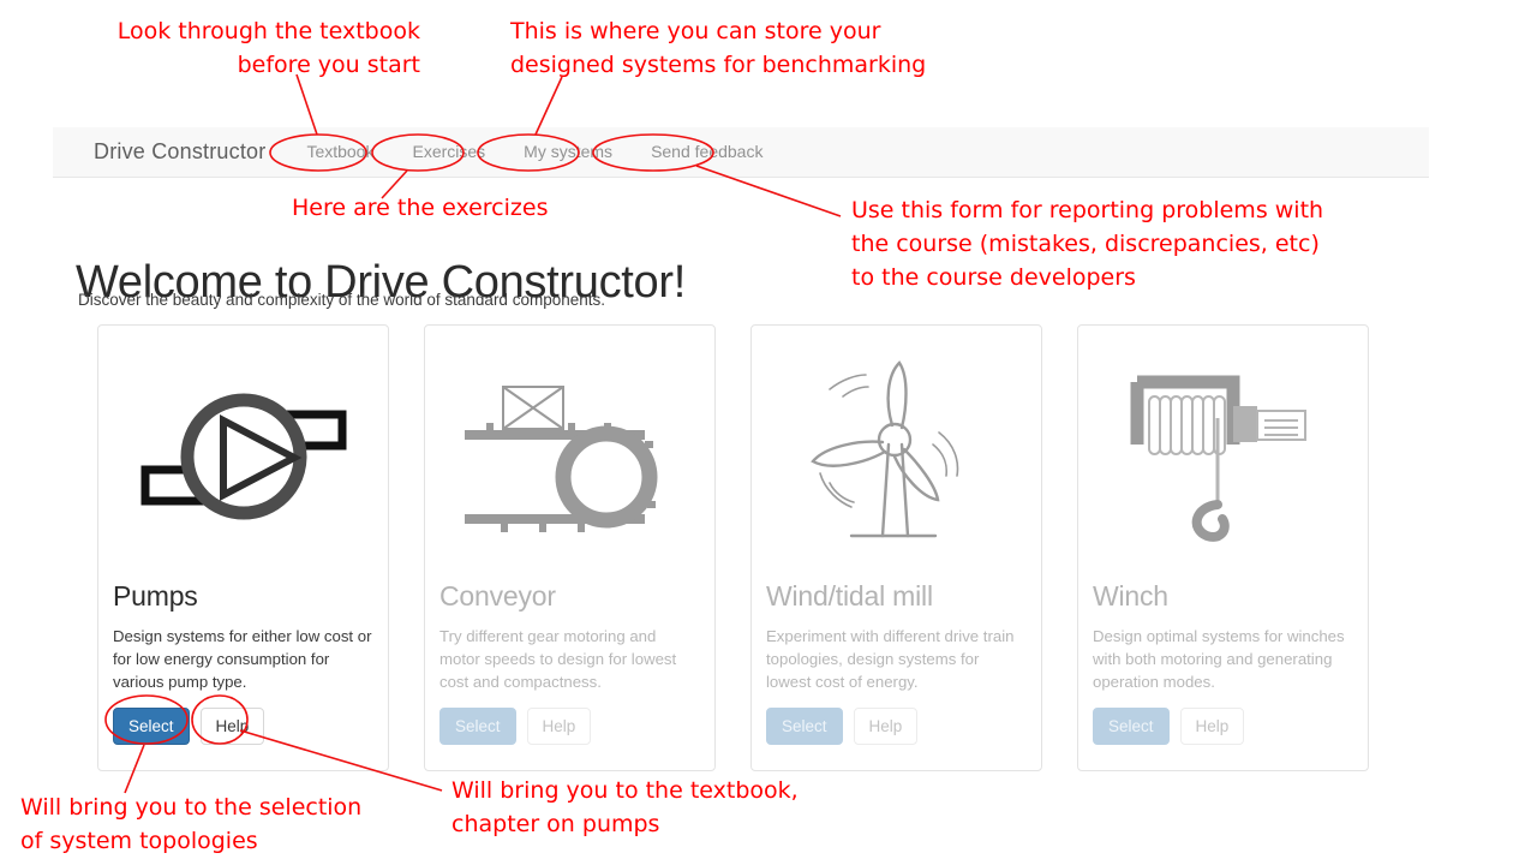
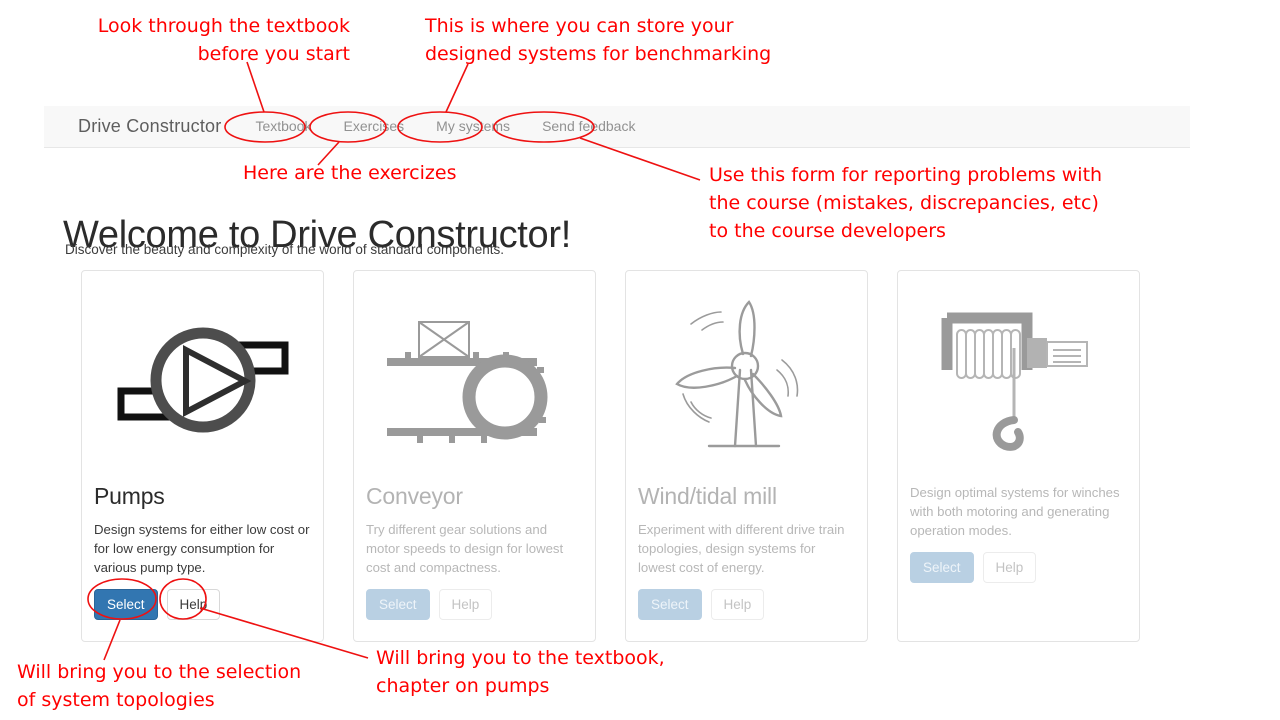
  Drive Constructor
  Textbook
  Exercies
  My sysems
  Send fedback
  Welcome to Drive Constructor!
  Discover the beauty and complexity of the world of standard components.
  Pumps
  Design systems for either low cost or for low energy consumption for various pump type.
  Select
  Help
  Conveyor
- Try different gear motoring and motor speeds to design for lowest cost and compactness.
+ Try different gear solutions and motor speeds to design for lowest cost and compactness.
  Select
  Help
  Wind/tidal mill
  Experiment with different drive train topologies, design systems for lowest cost of energy.
  Select
  Help
- Winch
  Design optimal systems for winches with both motoring and generating operation modes.
  Select
  Help
  Look through the textbook
  before you start
  This is where you can store your
  designed systems for benchmarking
  Here are the exercizes
  Use this form for reporting problems with
  the course (mistakes, discrepancies, etc)
  to the course developers
  Will bring you to the selection
  of system topologies
  Will bring you to the textbook,
  chapter on pumps
